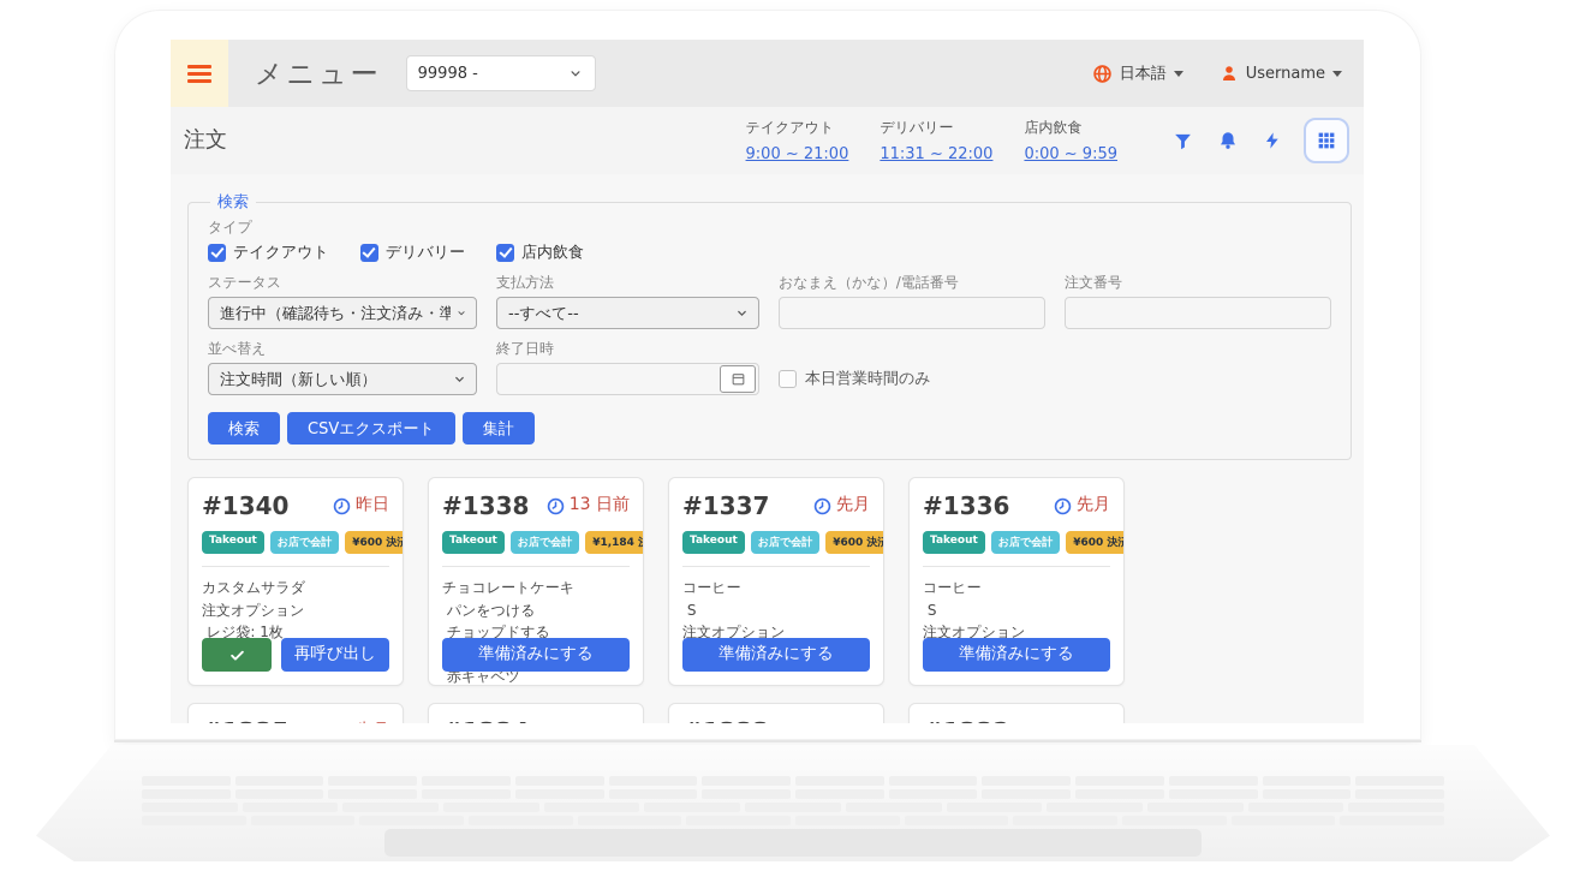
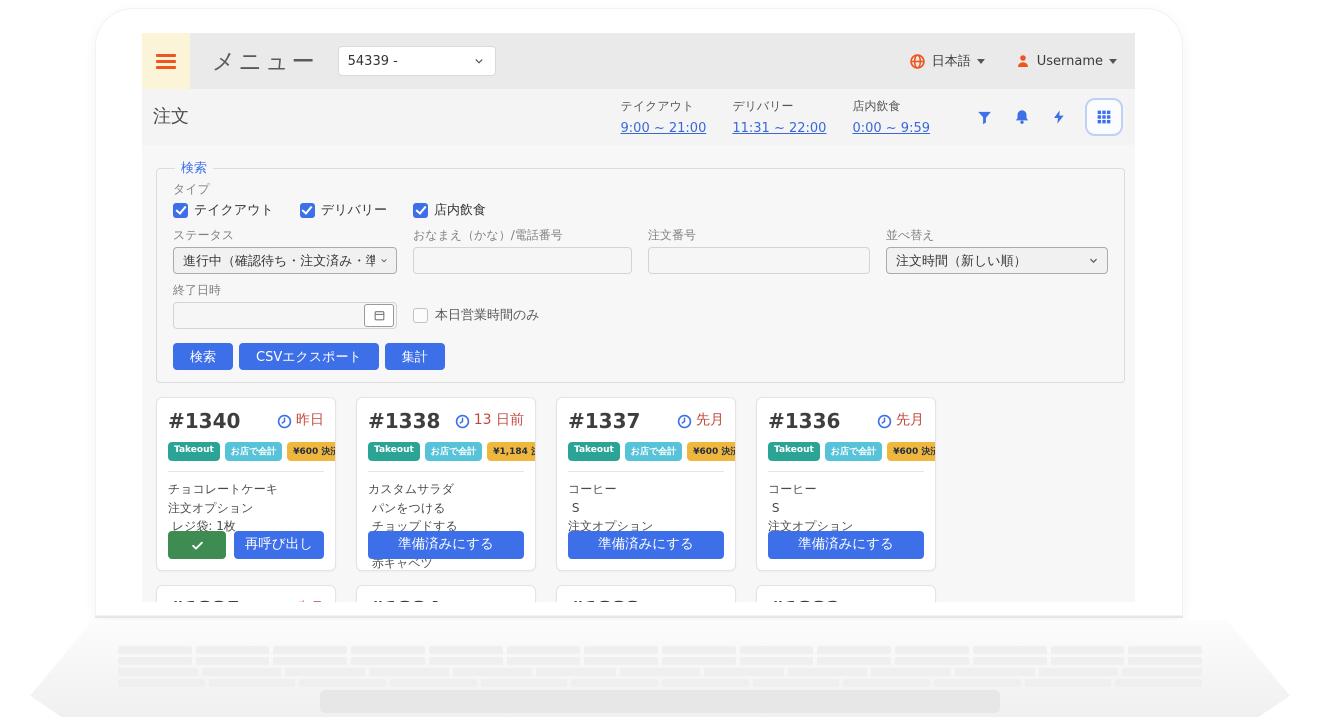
  メニュー
- 99998 -
+ 54339 -
  日本語
  Username
  注文
  テイクアウト
  9:00 ~ 21:00
  デリバリー
  11:31 ~ 22:00
  店内飲食
  0:00 ~ 9:59
  検索
  タイプ
  テイクアウト
  デリバリー
  店内飲食
  ステータス
  進行中（確認待ち・注文済み・準
- 支払方法
- --すべて--
  おなまえ（かな）/電話番号
  注文番号
  並べ替え
  注文時間（新しい順）
  終了日時
  本日営業時間のみ
  検索
  CSVエクスポート
  集計
  #1340
  昨日
  Takeout
  お店で会計
- カスタムサラダ
+ チョコレートケーキ
  注文オプション
  レジ袋: 1枚
  再呼び出し
  #1338
  13 日前
  Takeout
  お店で会計
- チョコレートケーキ
+ カスタムサラダ
  パンをつける
  チョップドする
  赤キャベツ
  準備済みにする
  #1337
  先月
  Takeout
  お店で会計
  コーヒー
  S
  注文オプション
  準備済みにする
  #1336
  先月
  Takeout
  お店で会計
  コーヒー
  S
  注文オプション
  準備済みにする
